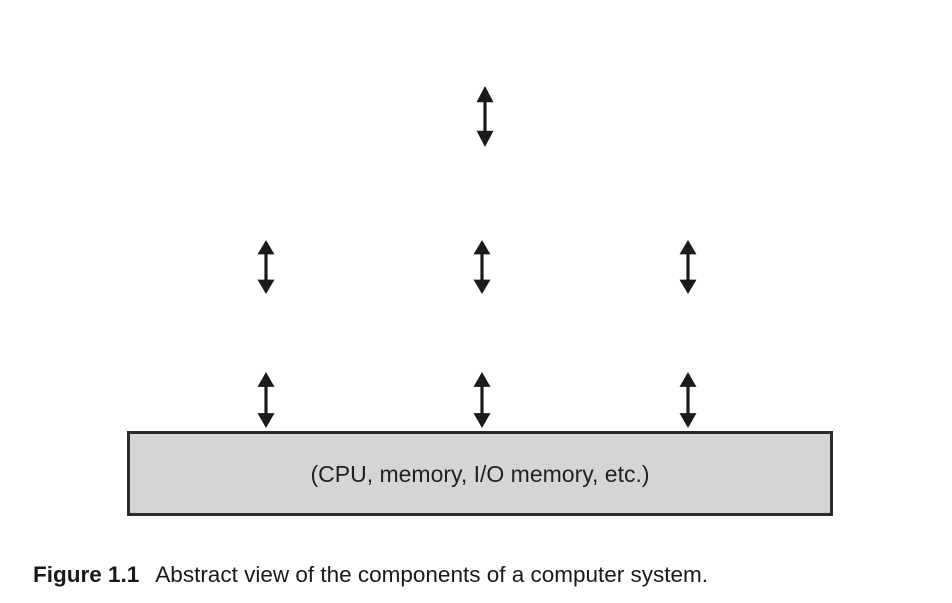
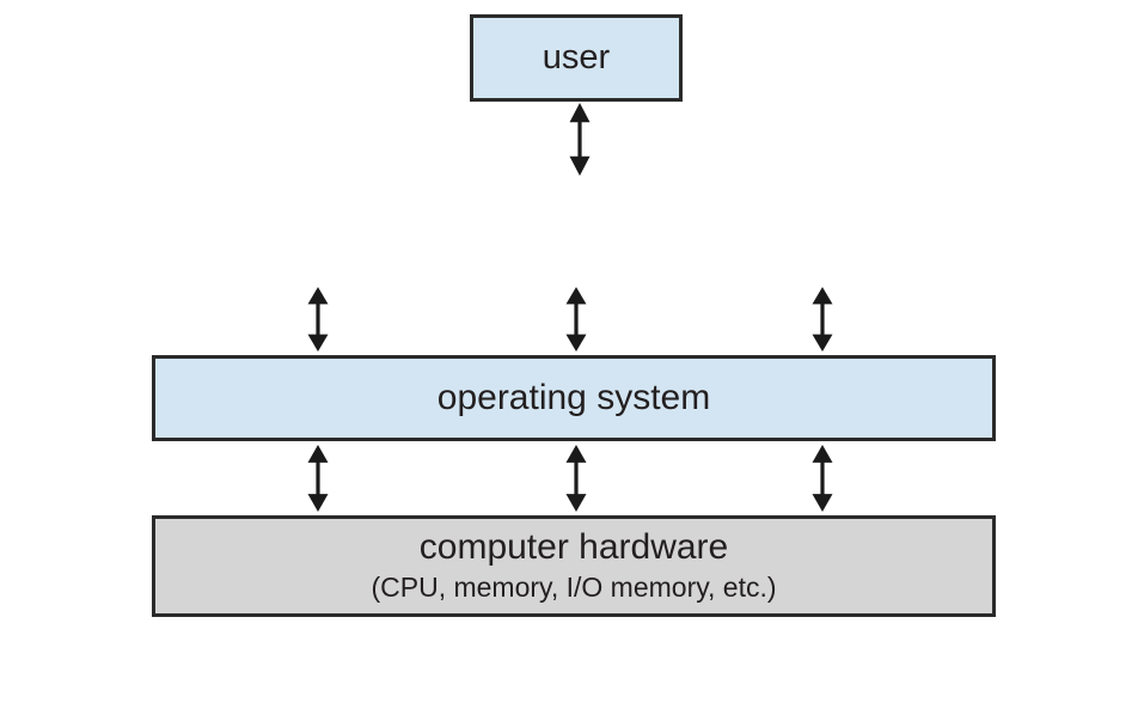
+ user
+ operating system
+ computer hardware
  (CPU, memory, I/O memory, etc.)
- Figure 1.1 Abstract view of the components of a computer system.
